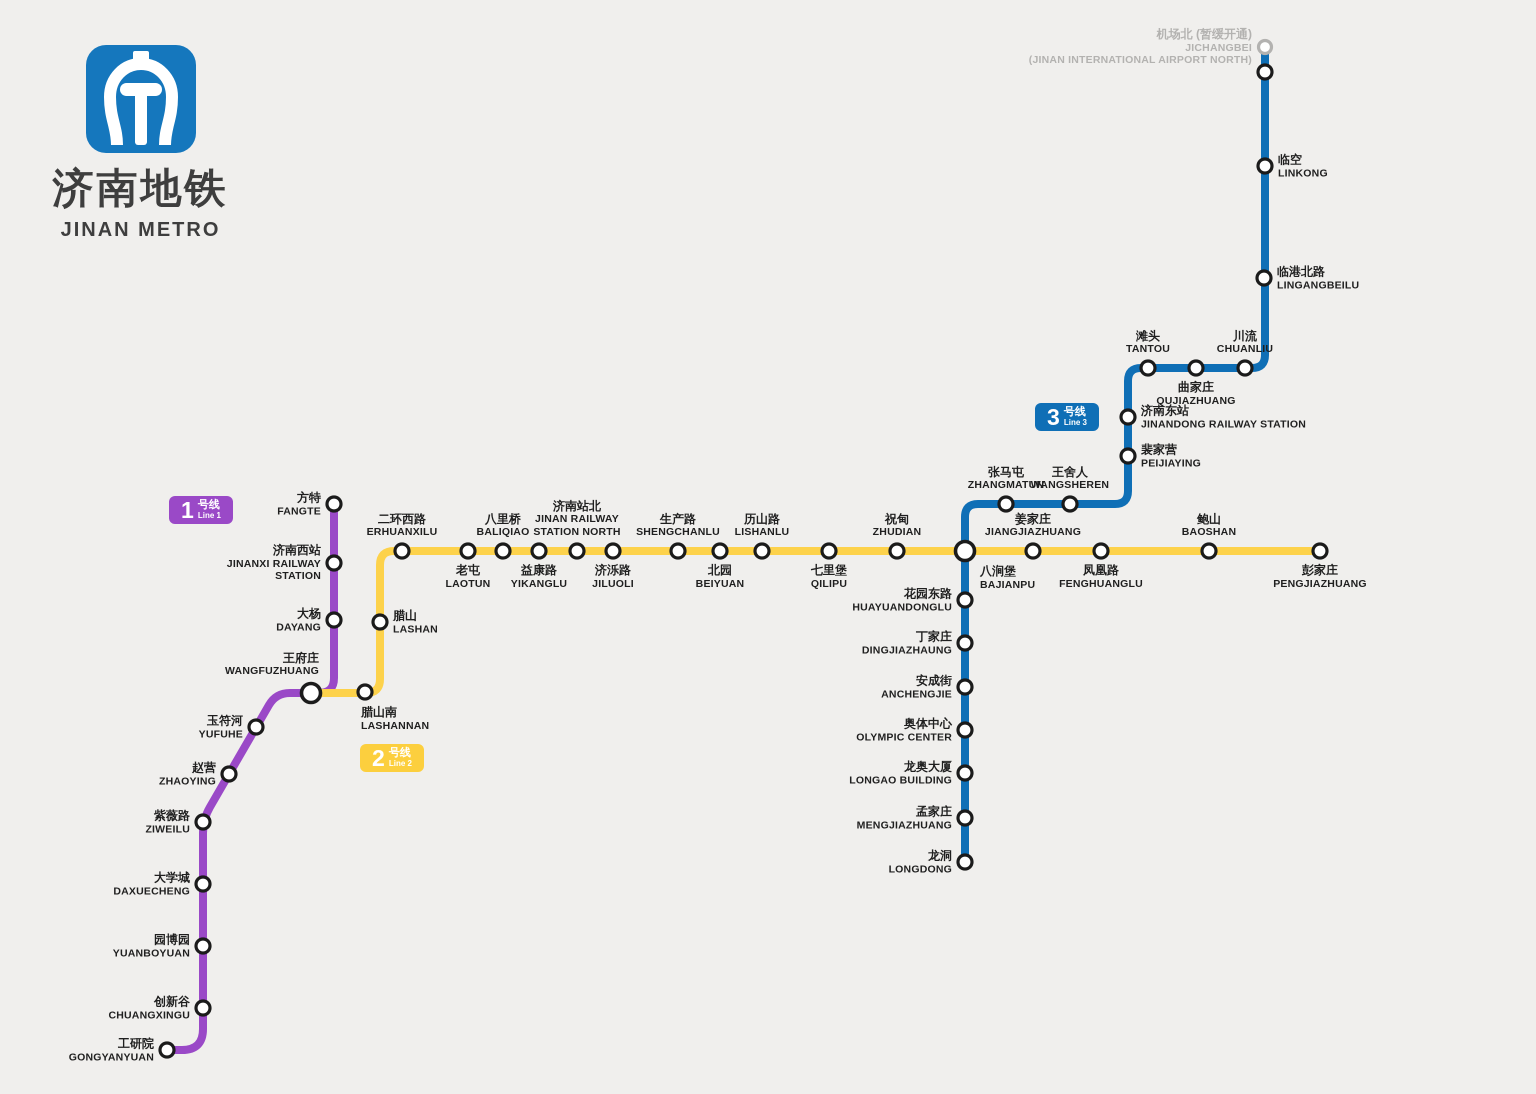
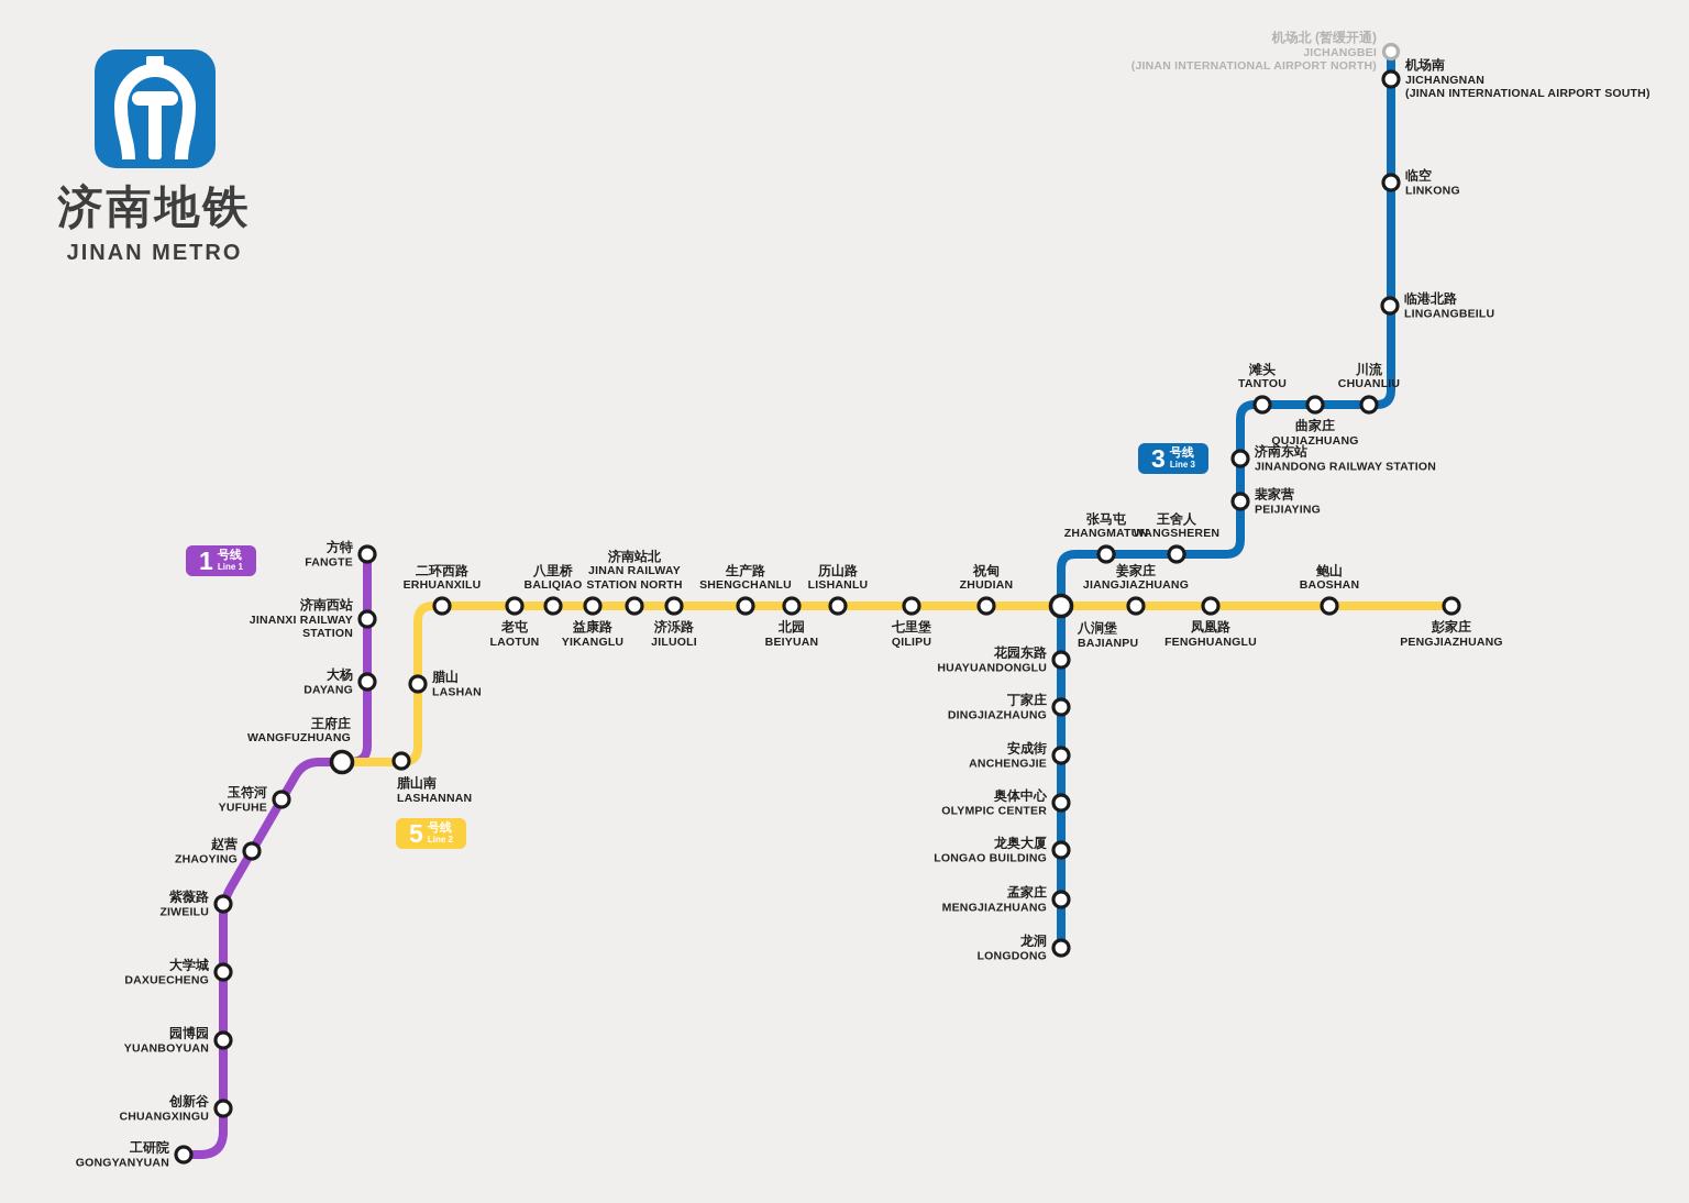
  方特
  FANGTE
  济南西站
  JINANXI RAILWAY
  STATION
  大杨
  DAYANG
  王府庄
  WANGFUZHUANG
  玉符河
  YUFUHE
  赵营
  ZHAOYING
  紫薇路
  ZIWEILU
  大学城
  DAXUECHENG
  园博园
  YUANBOYUAN
  创新谷
  CHUANGXINGU
  工研院
  GONGYANYUAN
  腊山南
  LASHANNAN
  腊山
  LASHAN
  二环西路
  ERHUANXILU
  老屯
  LAOTUN
  八里桥
  BALIQIAO
  益康路
  YIKANGLU
  济南站北
  JINAN RAILWAY
  STATION NORTH
  济泺路
  JILUOLI
  生产路
  SHENGCHANLU
  北园
  BEIYUAN
  历山路
  LISHANLU
  七里堡
  QILIPU
  祝甸
  ZHUDIAN
  姜家庄
  JIANGJIAZHUANG
  凤凰路
  FENGHUANGLU
  鲍山
  BAOSHAN
  彭家庄
  PENGJIAZHUANG
  机场北 (暂缓开通)
  JICHANGBEI
  (JINAN INTERNATIONAL AIRPORT NORTH)
+ 机场南
+ JICHANGNAN
+ (JINAN INTERNATIONAL AIRPORT SOUTH)
  临空
  LINKONG
  临港北路
  LINGANGBEILU
  川流
  CHUANLIU
  曲家庄
  QUJIAZHUANG
  滩头
  TANTOU
  济南东站
  JINANDONG RAILWAY STATION
  裴家营
  PEIJIAYING
  王舍人
  WANGSHEREN
  张马屯
  ZHANGMATUN
  八涧堡
  BAJIANPU
  花园东路
  HUAYUANDONGLU
  丁家庄
  DINGJIAZHAUNG
  安成街
  ANCHENGJIE
  奥体中心
  OLYMPIC CENTER
  龙奥大厦
  LONGAO BUILDING
  孟家庄
  MENGJIAZHUANG
  龙洞
  LONGDONG
  1
  号线
  Line 1
- 2
+ 5
  号线
  Line 2
  3
  号线
  Line 3
  济南地铁
  JINAN METRO
